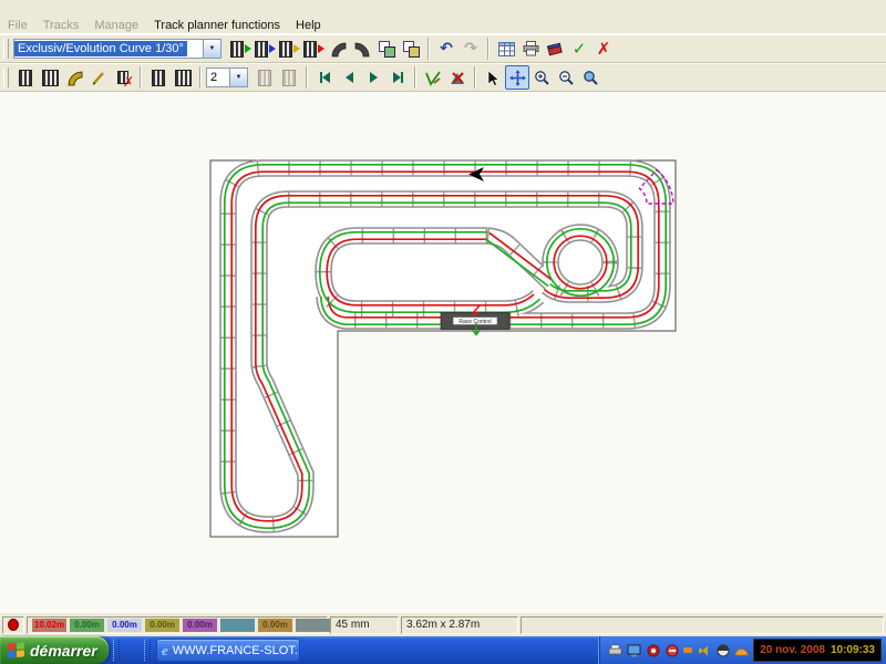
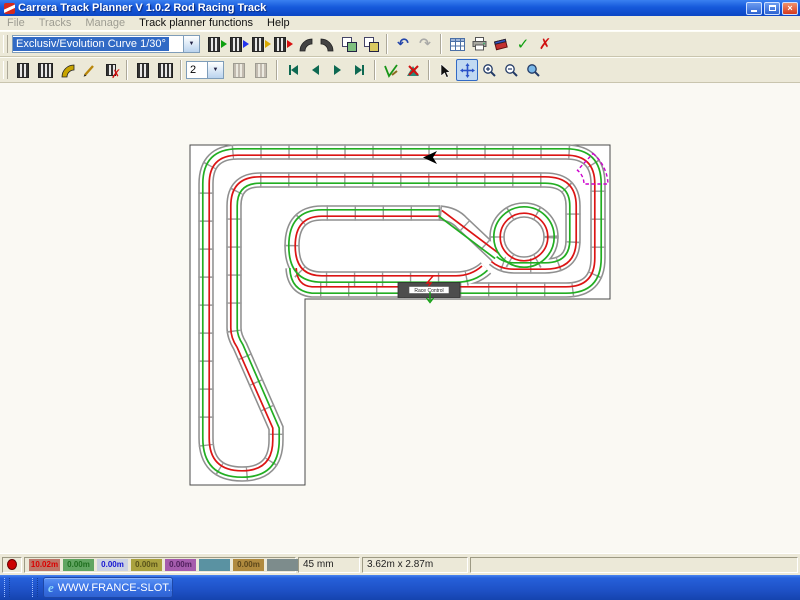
+ Carrera Track Planner V 1.0.2 Rod Racing Track
+ ×
  File
  Tracks
  Manage
  Track planner functions
  Help
  Exclusiv/Evolution Curve 1/30°
  ↶
  ↷
  ✓
  ✗
  ✗
  2
  10.02m
  0.00m
  0.00m
  0.00m
  0.00m
  0.00m
  45 mm
  3.62m x 2.87m
- démarrer
  e
  WWW.FRANCE-SLOT.
- 20 nov. 2008
- 10:09:33
